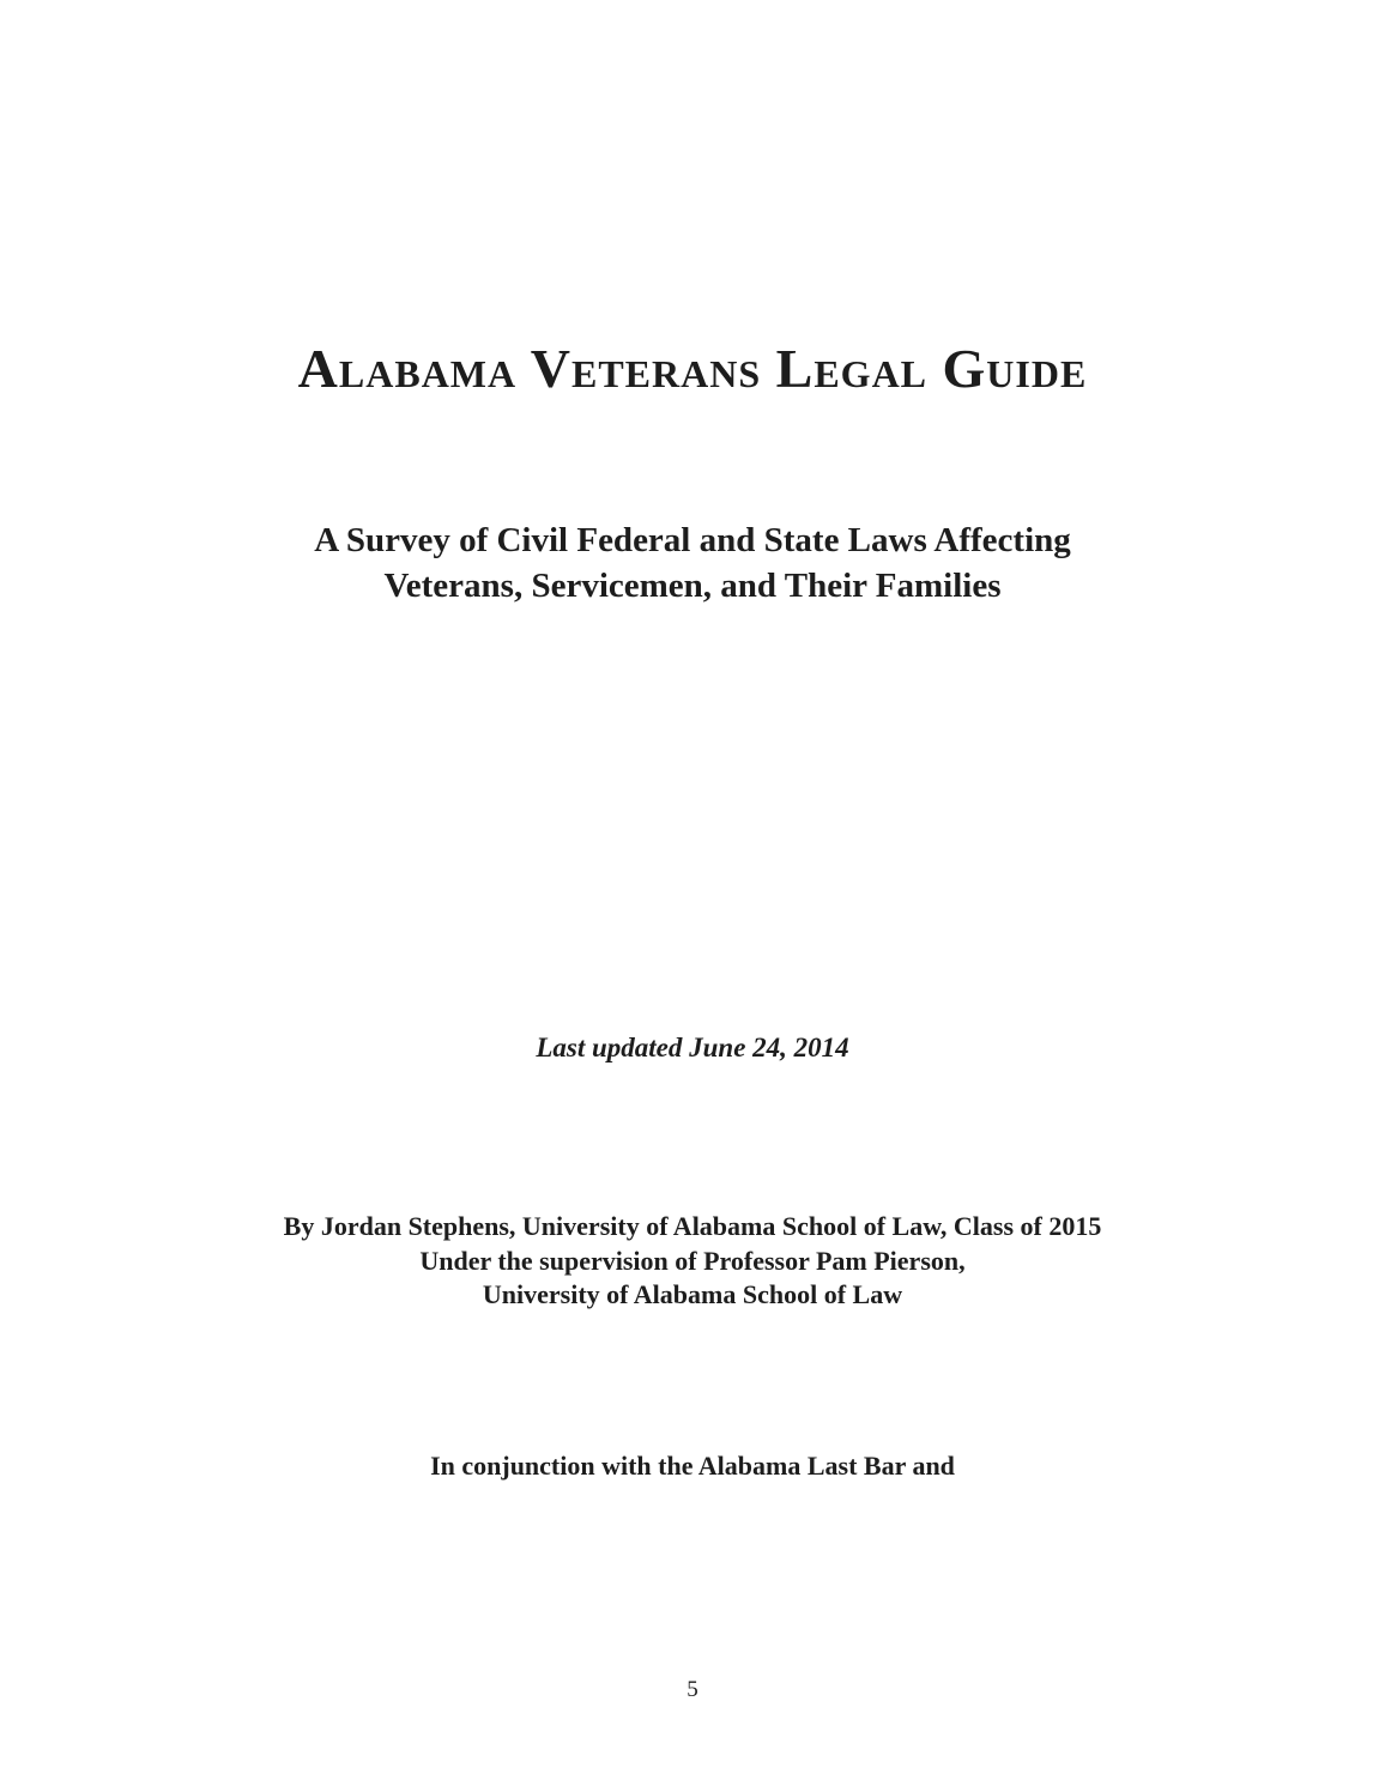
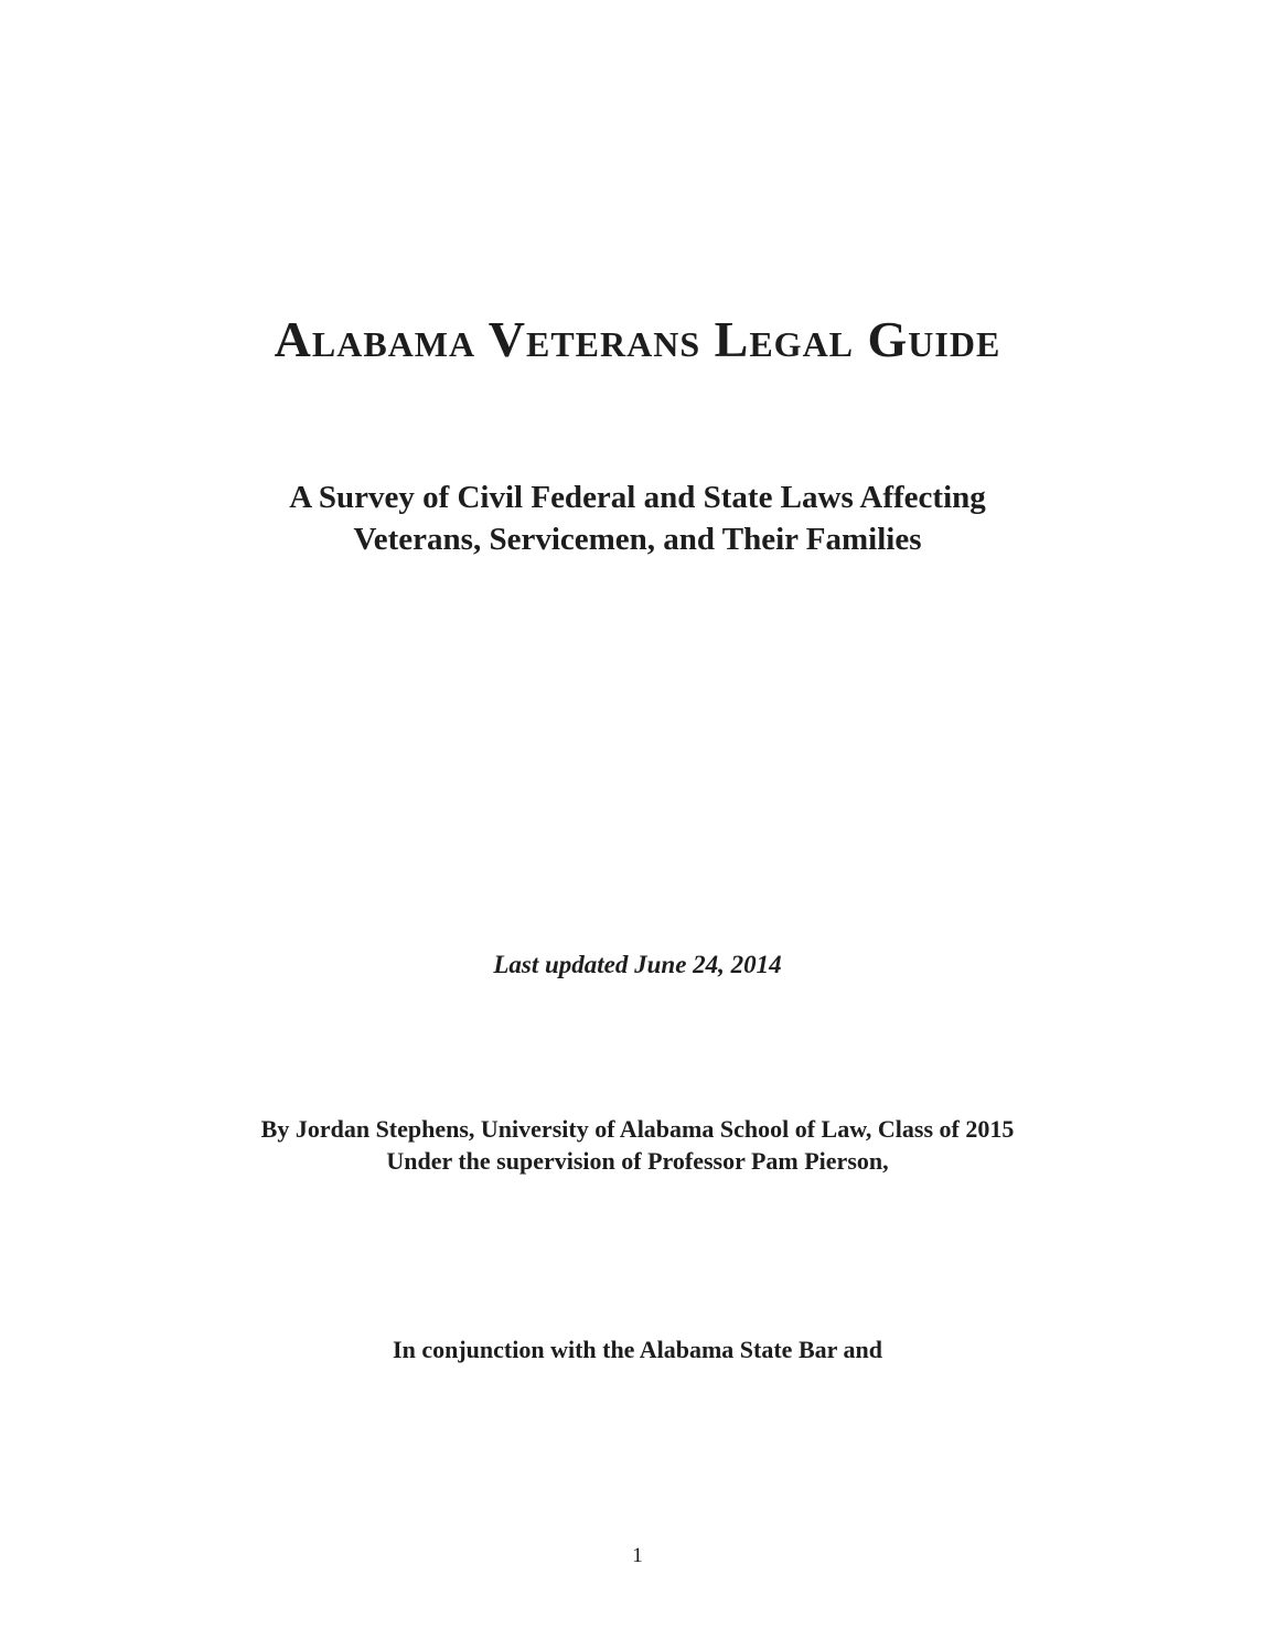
  Alabama Veterans Legal Guide
  A Survey of Civil Federal and State Laws Affecting
  Veterans, Servicemen, and Their Families
  Last updated June 24, 2014
  By Jordan Stephens, University of Alabama School of Law, Class of 2015
  Under the supervision of Professor Pam Pierson,
- University of Alabama School of Law
- In conjunction with the Alabama Last Bar and
+ In conjunction with the Alabama State Bar and
- 5
+ 1
